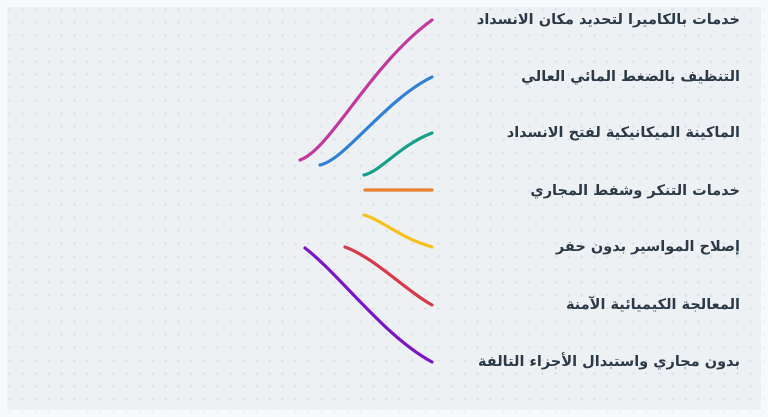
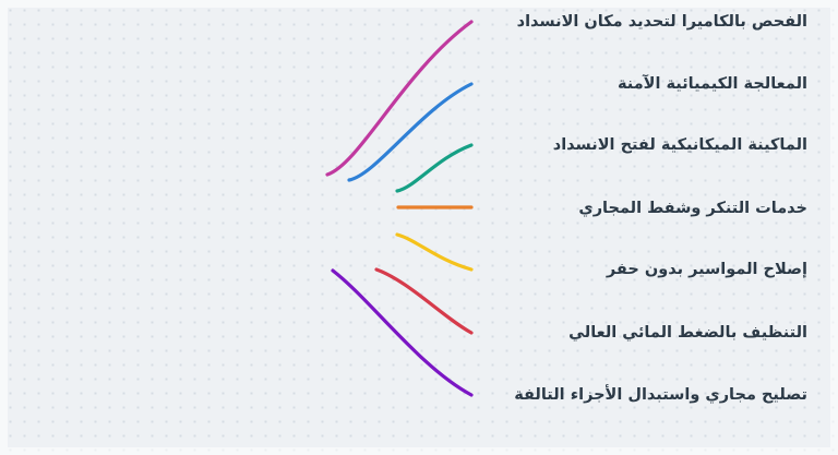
- خدمات بالكاميرا لتحديد مكان الانسداد
+ الفحص بالكاميرا لتحديد مكان الانسداد
- التنظيف بالضغط المائي العالي
+ المعالجة الكيميائية الآمنة
  الماكينة الميكانيكية لفتح الانسداد
  خدمات التنكر وشفط المجاري
  إصلاح المواسير بدون حفر
- المعالجة الكيميائية الآمنة
+ التنظيف بالضغط المائي العالي
- بدون مجاري واستبدال الأجزاء التالفة
+ تصليح مجاري واستبدال الأجزاء التالفة
